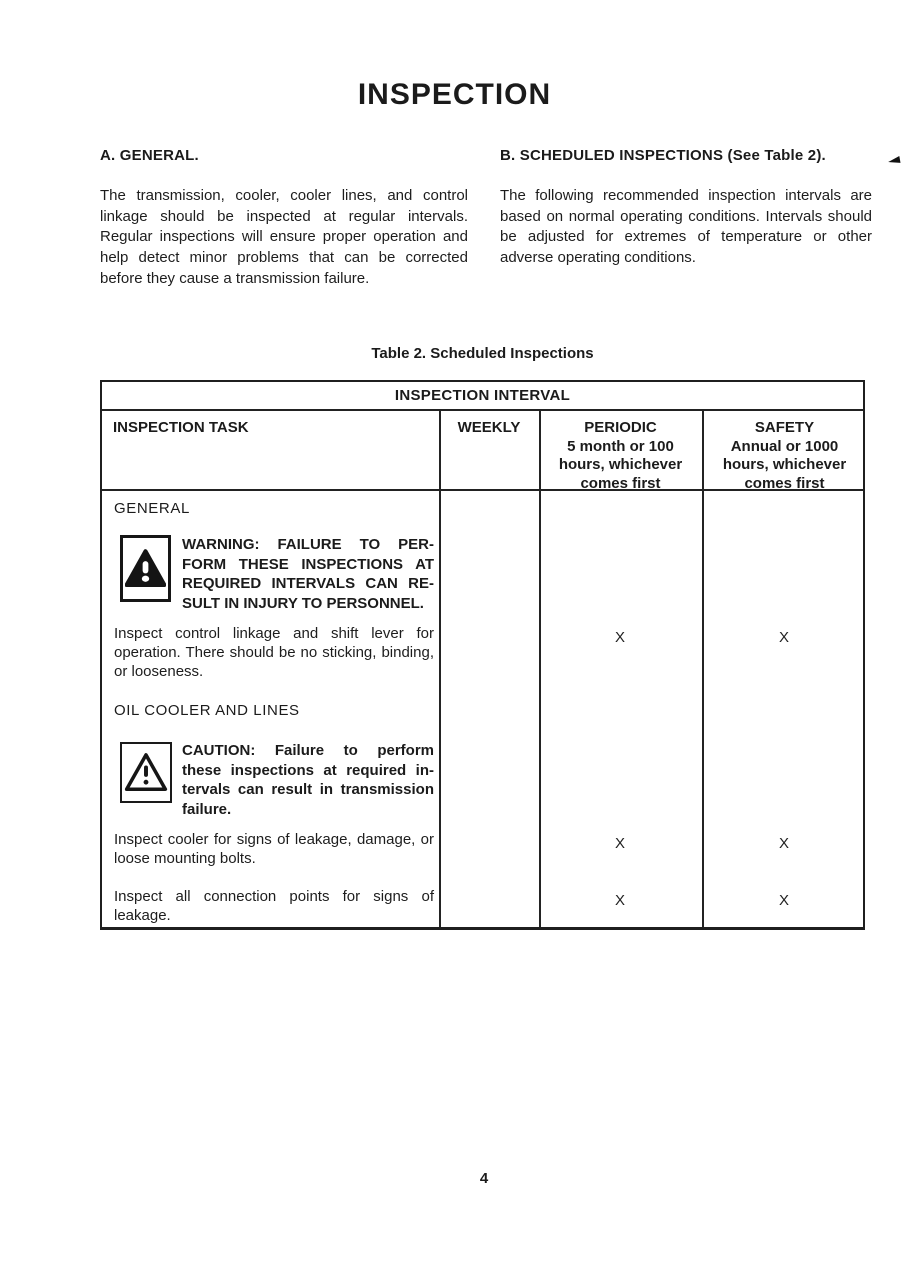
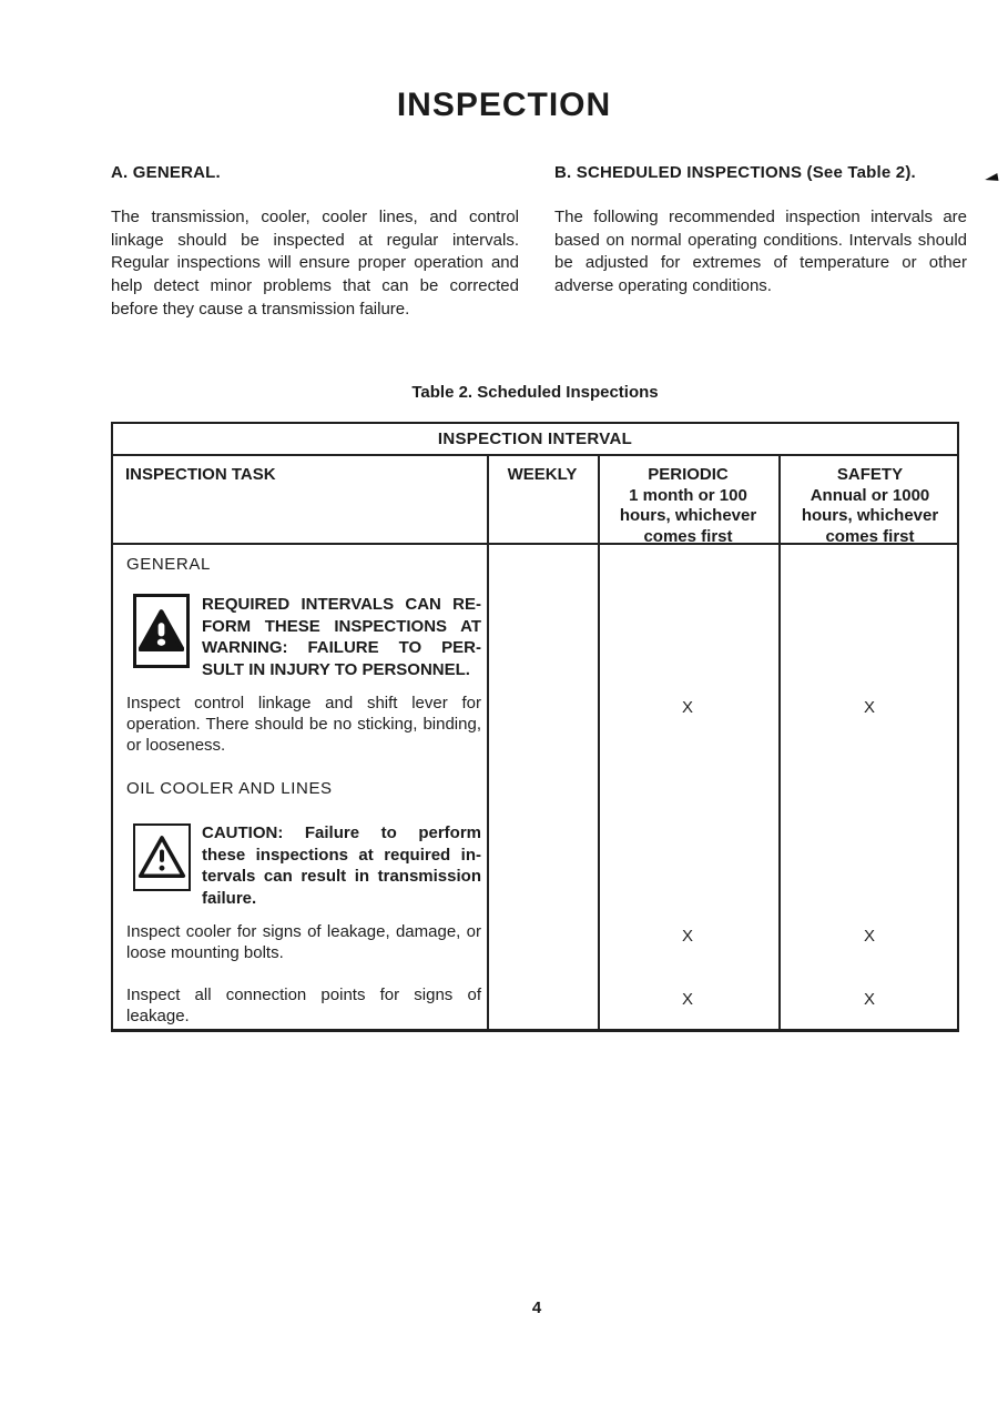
  INSPECTION
  A. GENERAL.
  B. SCHEDULED INSPECTIONS (See Table 2).
  The transmission, cooler, cooler lines, and control linkage should be inspected at regular intervals. Regular inspections will ensure proper operation and help detect minor problems that can be corrected before they cause a transmission failure.
  The following recommended inspection intervals are based on normal operating conditions. Intervals should be adjusted for extremes of temperature or other adverse operating conditions.
  Table 2. Scheduled Inspections
  INSPECTION INTERVAL
  INSPECTION TASK
  WEEKLY
  PERIODIC
- 5 month or 100
+ 1 month or 100
  hours, whichever
  comes first
  SAFETY
  Annual or 1000
  hours, whichever
  comes first
  GENERAL
- WARNING: FAILURE TO PER-
+ REQUIRED INTERVALS CAN RE-
  FORM THESE INSPECTIONS AT
- REQUIRED INTERVALS CAN RE-
+ WARNING: FAILURE TO PER-
  SULT IN INJURY TO PERSONNEL.
  Inspect control linkage and shift lever for operation. There should be no sticking, binding, or looseness.
  OIL COOLER AND LINES
  CAUTION: Failure to perform
  these inspections at required in-
  tervals can result in transmission
  failure.
  Inspect cooler for signs of leakage, damage, or loose mounting bolts.
  Inspect all connection points for signs of leakage.
  X
  X
  X
  X
  X
  X
  4
